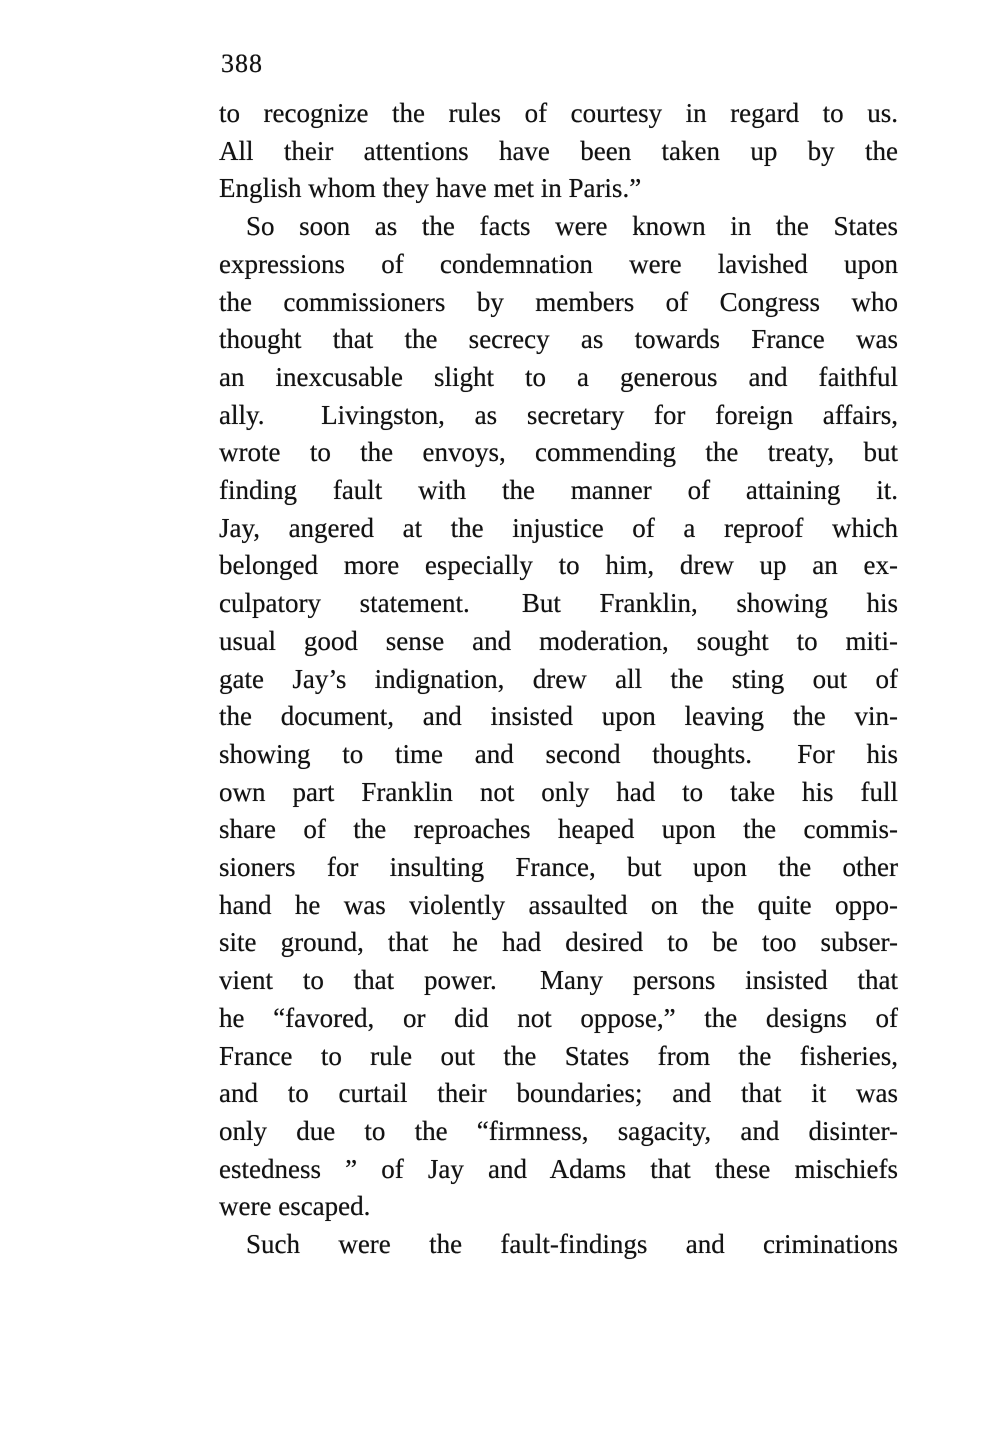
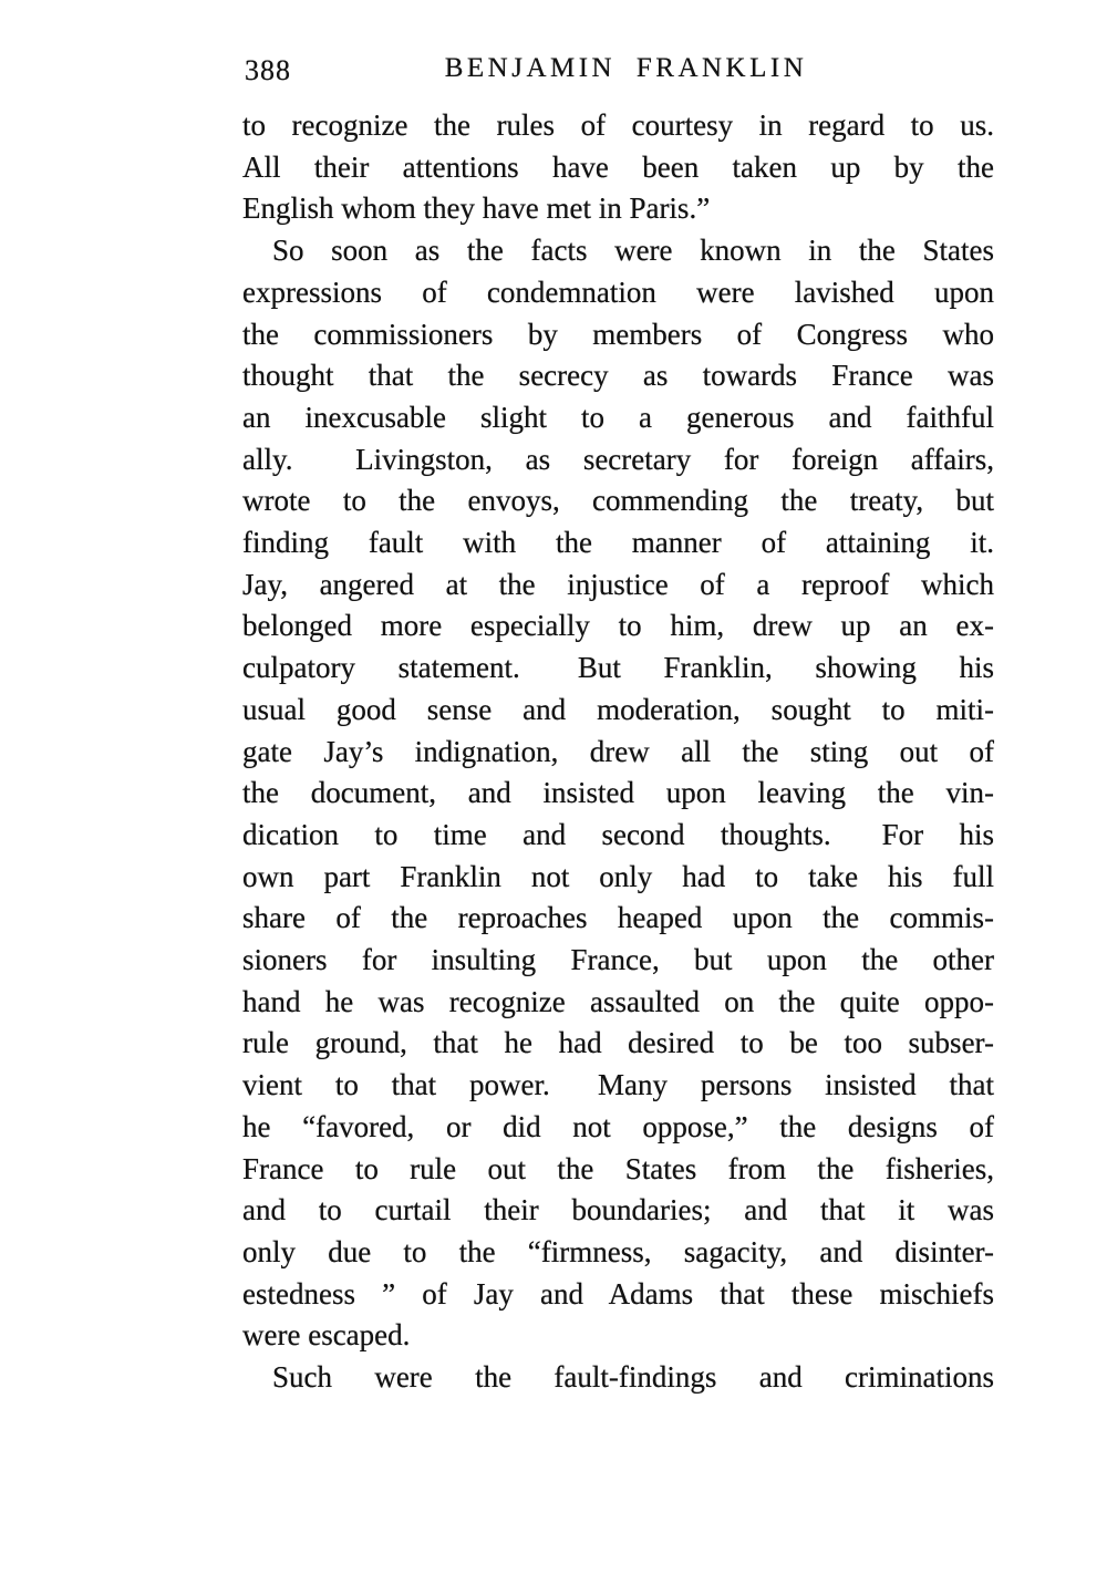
  388
+ BENJAMIN FRANKLIN
  to recognize the rules of courtesy in regard to us.
  All their attentions have been taken up by the
  English whom they have met in Paris.”
  So soon as the facts were known in the States
  expressions of condemnation were lavished upon
  the commissioners by members of Congress who
  thought that the secrecy as towards France was
  an inexcusable slight to a generous and faithful
  ally. Livingston, as secretary for foreign affairs,
  wrote to the envoys, commending the treaty, but
  finding fault with the manner of attaining it.
  Jay, angered at the injustice of a reproof which
  belonged more especially to him, drew up an ex-
  culpatory statement. But Franklin, showing his
  usual good sense and moderation, sought to miti-
  gate Jay’s indignation, drew all the sting out of
  the document, and insisted upon leaving the vin-
- showing to time and second thoughts. For his
+ dication to time and second thoughts. For his
  own part Franklin not only had to take his full
  share of the reproaches heaped upon the commis-
  sioners for insulting France, but upon the other
- hand he was violently assaulted on the quite oppo-
+ hand he was recognize assaulted on the quite oppo-
- site ground, that he had desired to be too subser-
+ rule ground, that he had desired to be too subser-
  vient to that power. Many persons insisted that
  he “favored, or did not oppose,” the designs of
  France to rule out the States from the fisheries,
  and to curtail their boundaries; and that it was
  only due to the “firmness, sagacity, and disinter-
  estedness ” of Jay and Adams that these mischiefs
  were escaped.
  Such were the fault-findings and criminations
